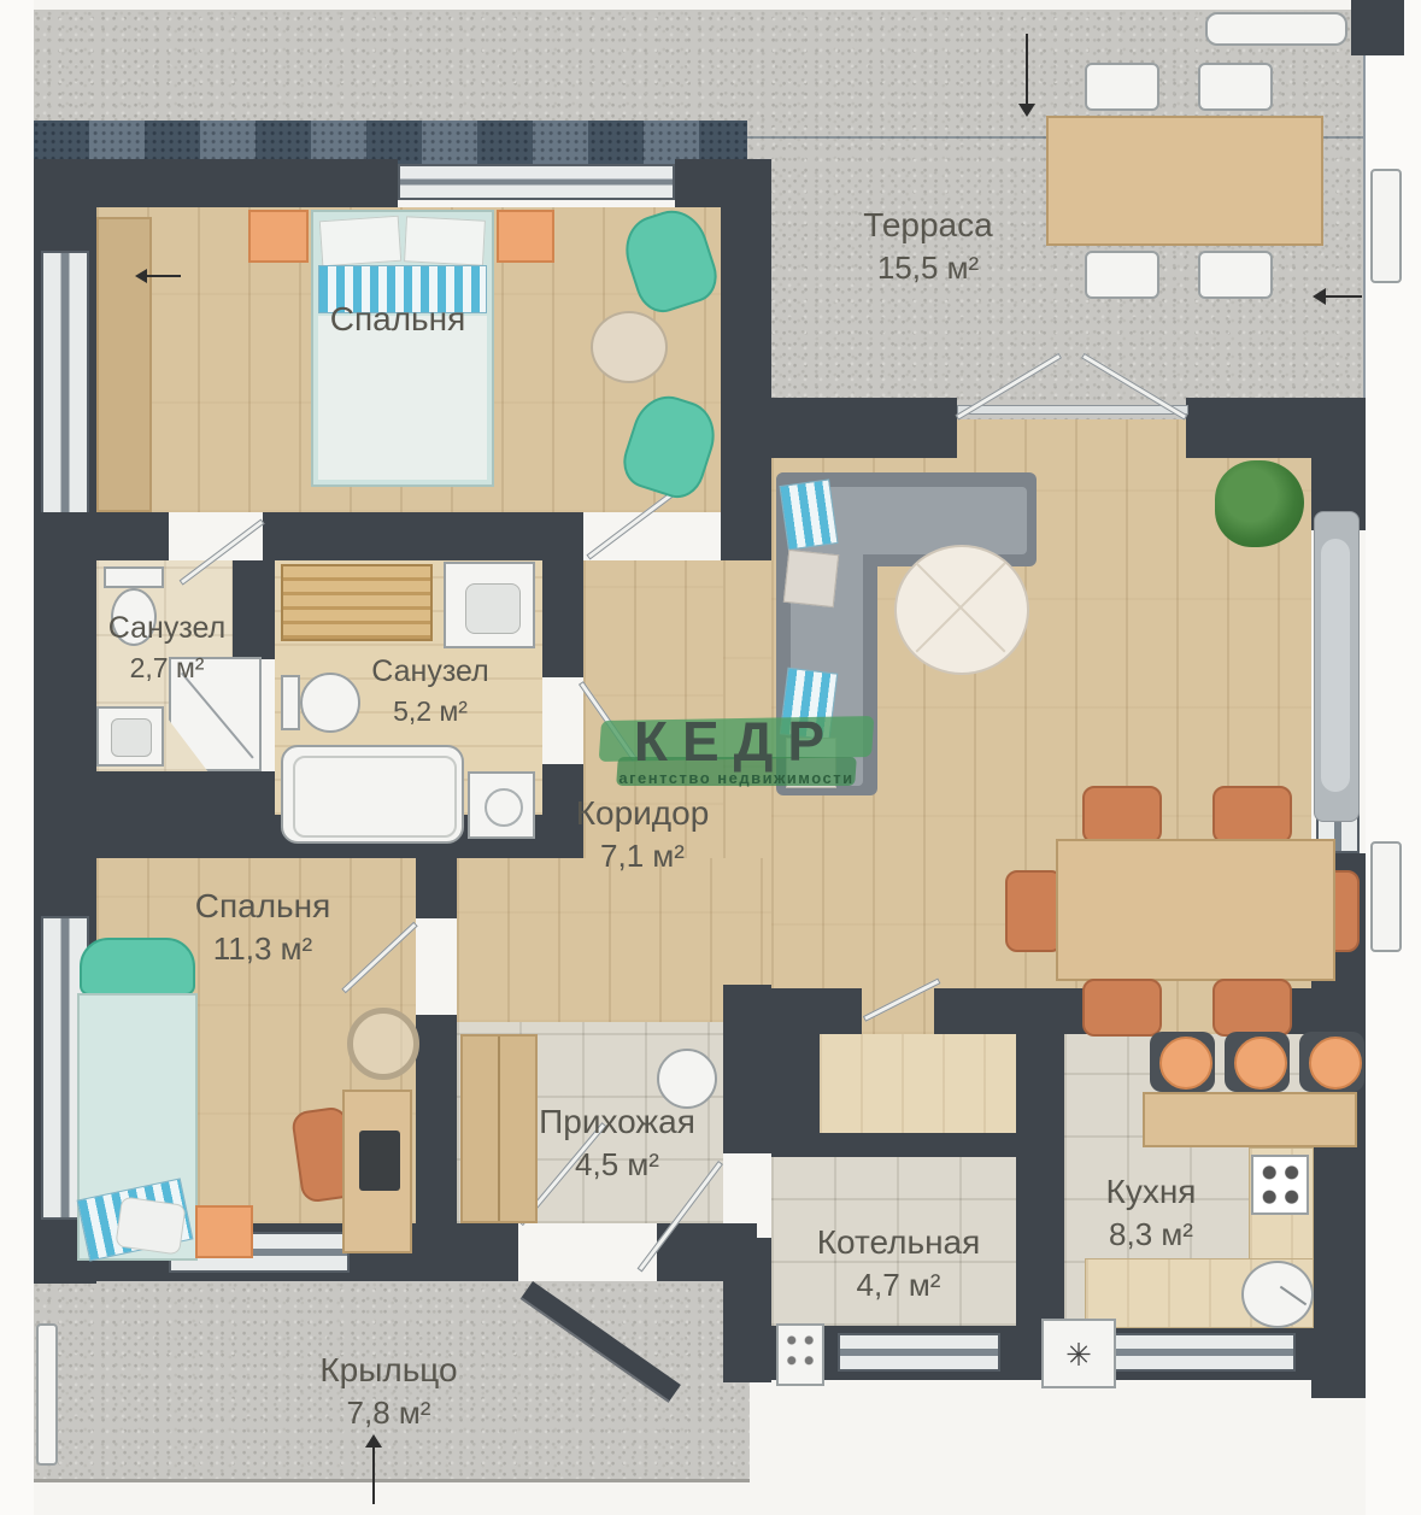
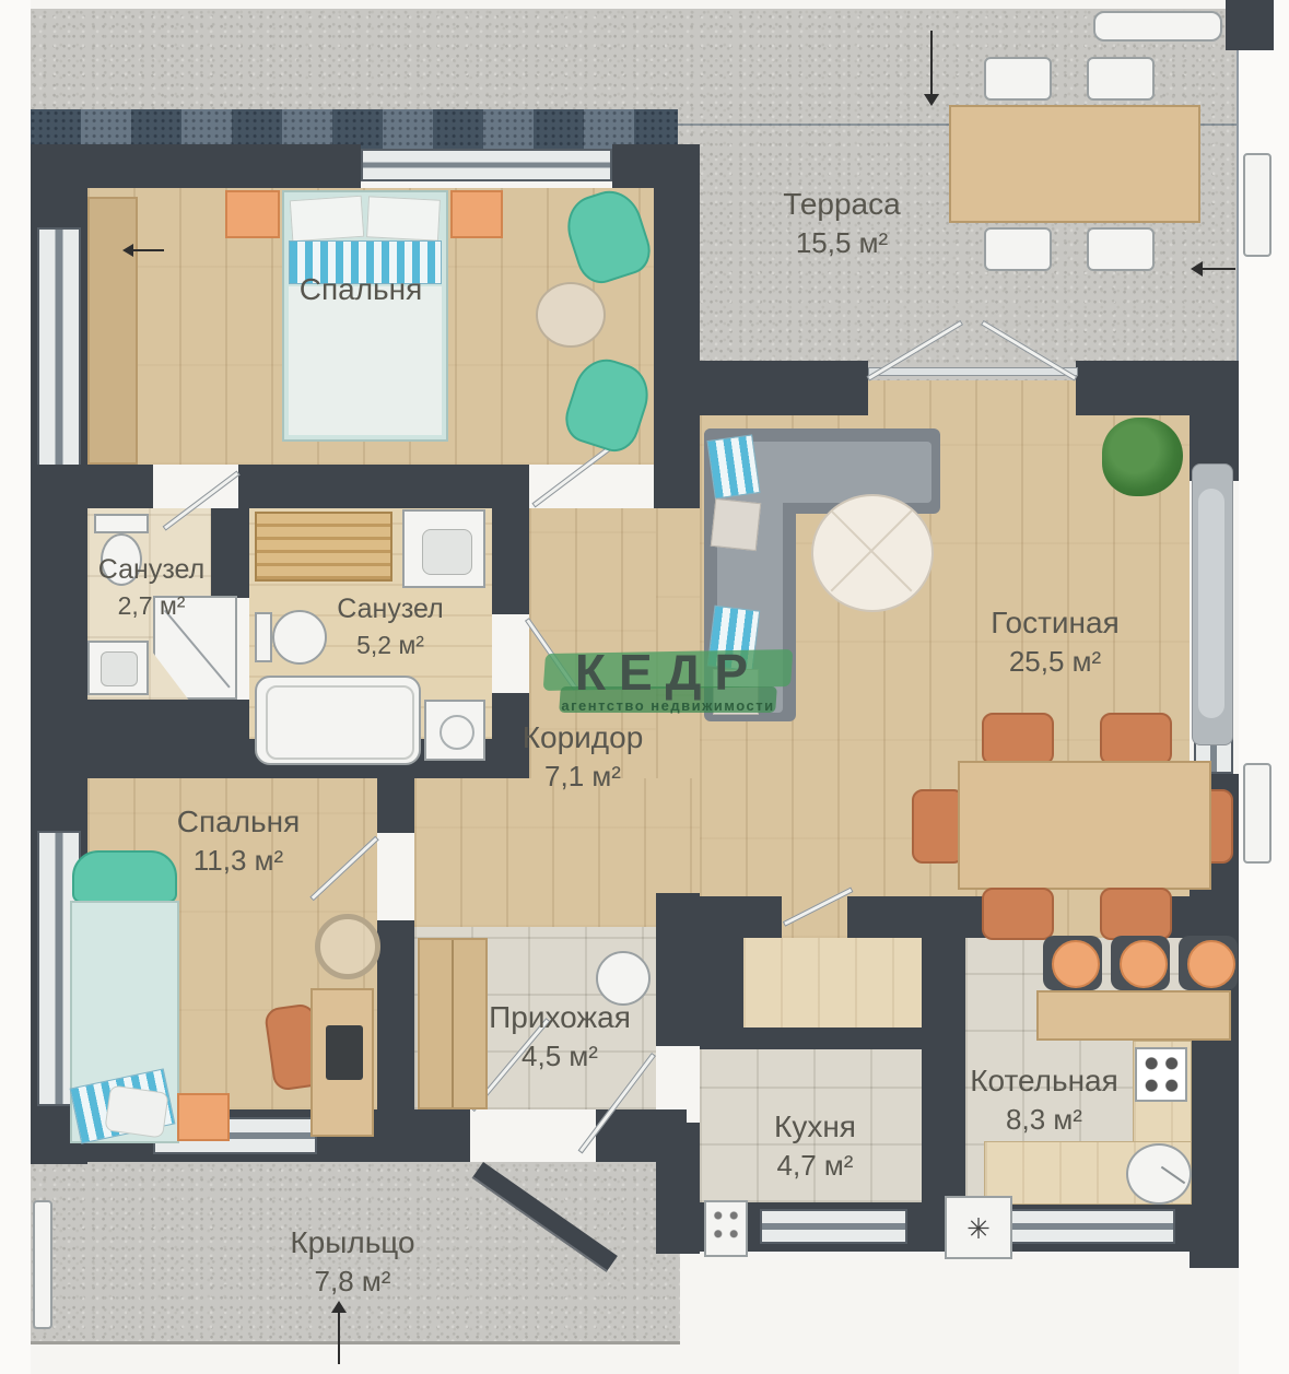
  ✳
  Терраса
  15,5 м²
  Спальня
  Санузел
  2,7 м²
  Санузел
  5,2 м²
  Коридор
  7,1 м²
+ Гостиная
+ 25,5 м²
  Спальня
  11,3 м²
  Прихожая
  4,5 м²
- Котельная
+ Кухня
  4,7 м²
- Кухня
+ Котельная
  8,3 м²
  Крыльцо
  7,8 м²
  КЕДР
  агентство недвижимости
